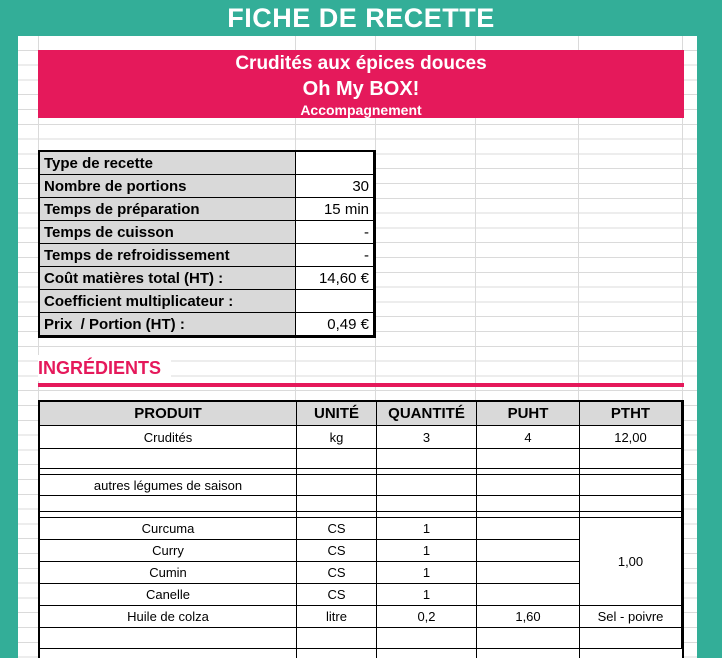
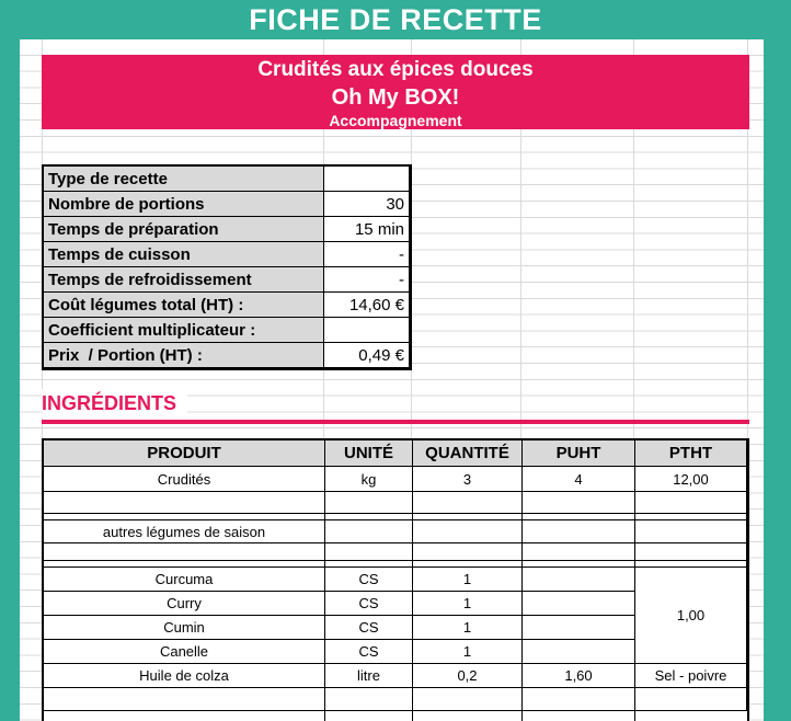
  FICHE DE RECETTE
  Crudités aux épices douces
  Oh My BOX!
  Accompagnement
  Type de recette
  Nombre de portions
  30
  Temps de préparation
  15 min
  Temps de cuisson
  -
  Temps de refroidissement
  -
- Coût matières total (HT) :
+ Coût légumes total (HT) :
  14,60 €
  Coefficient multiplicateur :
  Prix / Portion (HT) :
  0,49 €
  INGRÉDIENTS
  PRODUIT
  UNITÉ
  QUANTITÉ
  PUHT
  PTHT
  Crudités
  kg
  3
  4
  12,00
  autres légumes de saison
  Curcuma
  CS
  1
  1,00
  Curry
  CS
  1
  Cumin
  CS
  1
  Canelle
  CS
  1
  Huile de colza
  litre
  0,2
  1,60
  Sel - poivre
